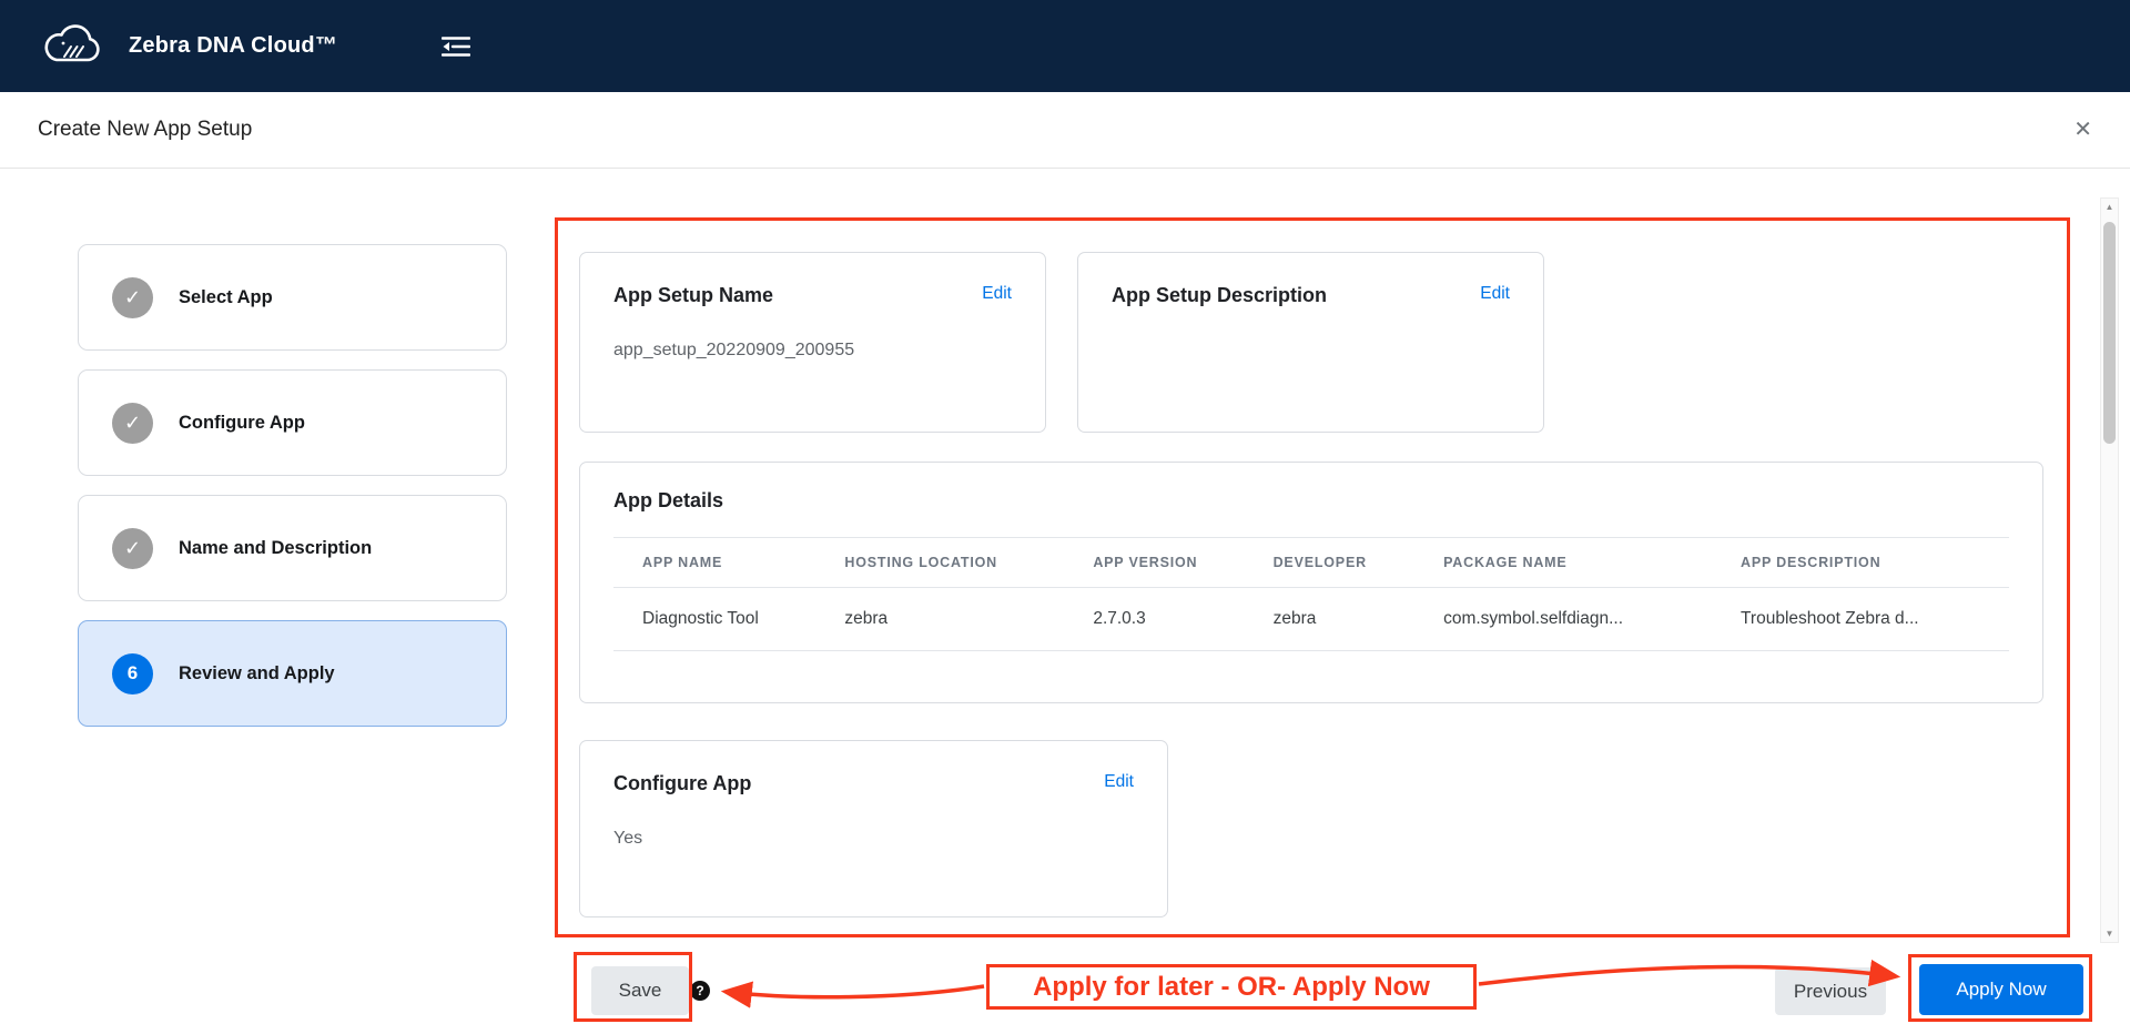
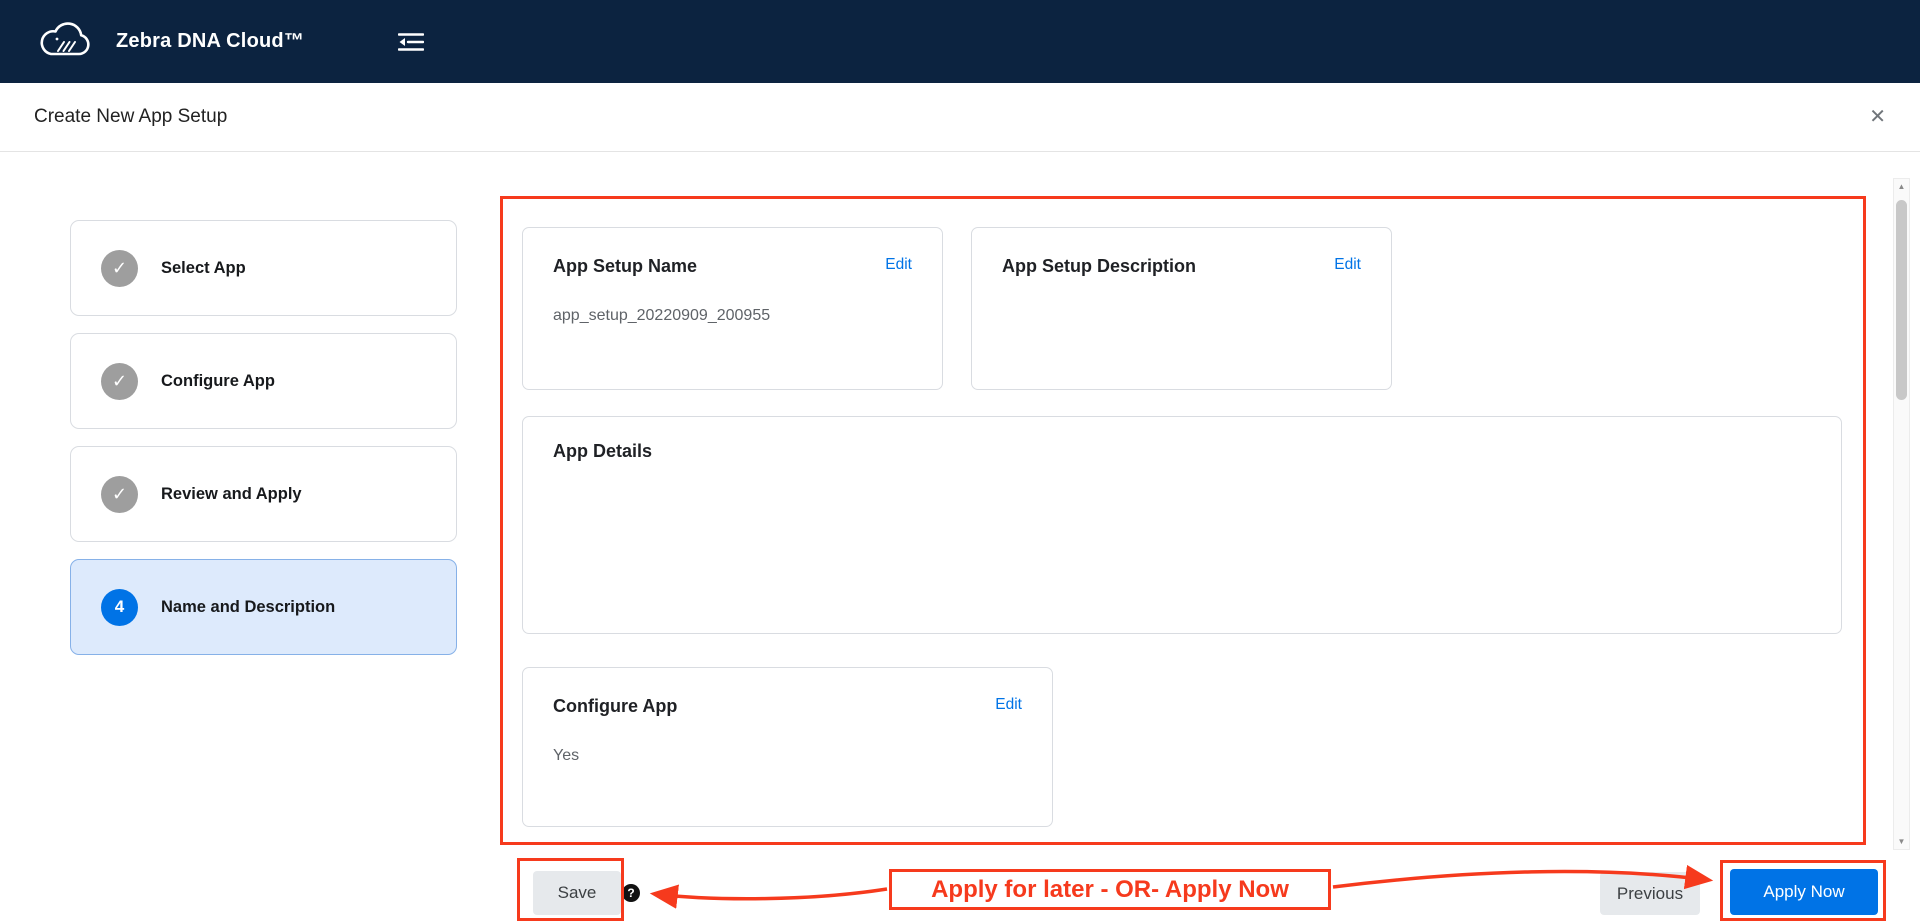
  Zebra DNA Cloud™
  Create New App Setup
  ✕
  ✓
  Select App
  ✓
  Configure App
  ✓
- Name and Description
+ Review and Apply
- 6
+ 4
- Review and Apply
+ Name and Description
  App Setup Name
  Edit
  app_setup_20220909_200955
  App Setup Description
  Edit
  App Details
- APP NAME	HOSTING LOCATION	APP VERSION	DEVELOPER	PACKAGE NAME	APP DESCRIPTION
- Diagnostic Tool	zebra	2.7.0.3	zebra	com.symbol.selfdiagn...	Troubleshoot Zebra d...
  Configure App
  Edit
  Yes
  ▲
  ▼
  Save
  ?
  Previous
  Apply Now
  Apply for later - OR- Apply Now
